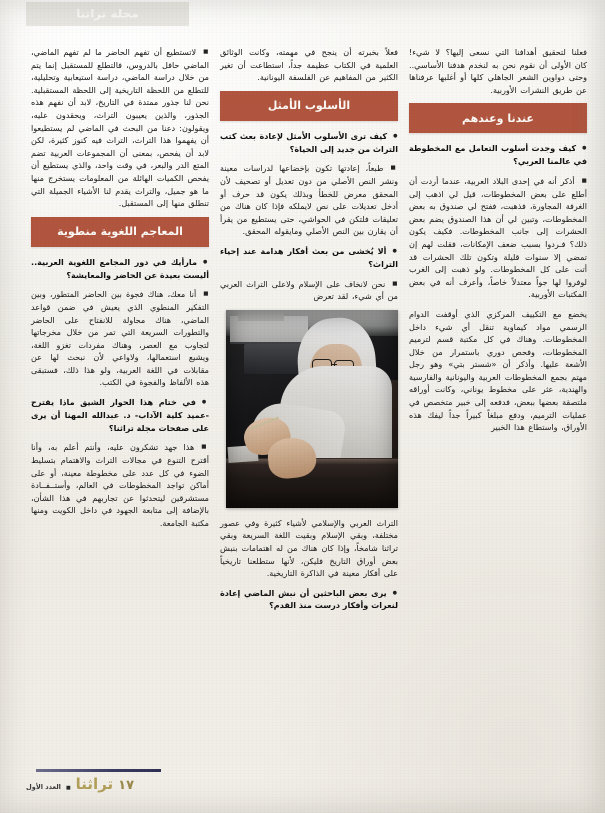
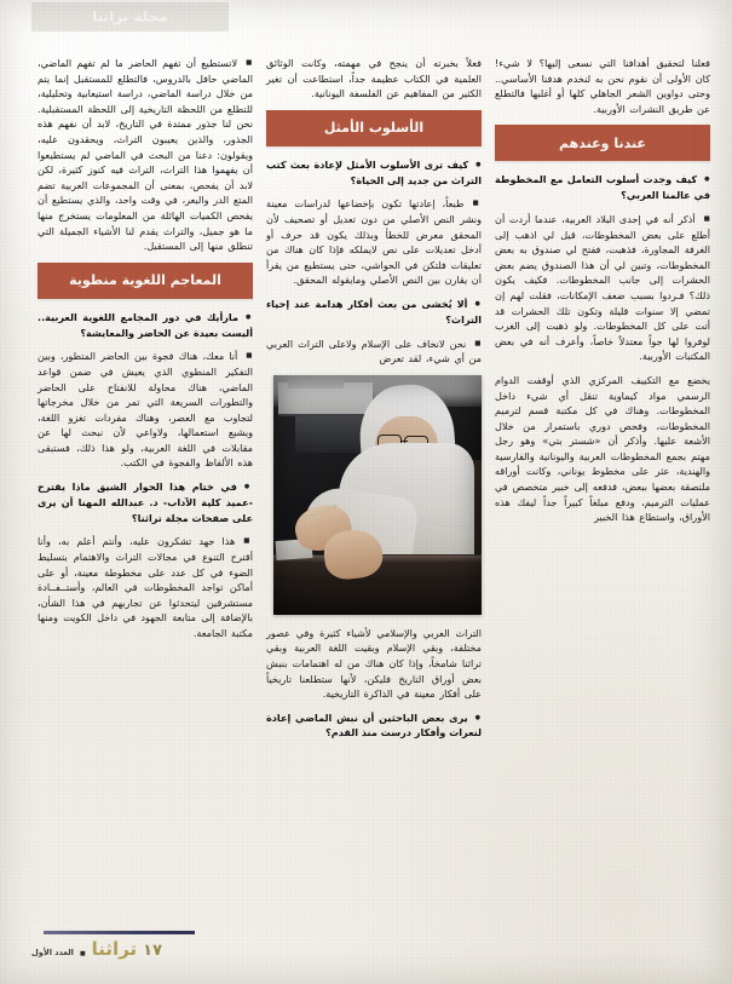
  مجلة تراثنا
- فعلنا لتحقيق أهدافنا التي نسعى إليها؟ لا شيء! كان الأولى أن نقوم نحن به لنخدم هدفنا الأساسي.. وحتى دواوين الشعر الجاهلي كلها أو أغلبها عرفناها عن طريق النشرات الأوربية.
+ فعلنا لتحقيق أهدافنا التي نسعى إليها؟ لا شيء! كان الأولى أن نقوم نحن به لنخدم هدفنا الأساسي.. وحتى دواوين الشعر الجاهلي كلها أو أغلبها فالتطلع عن طريق النشرات الأوربية.
  عندنا وعندهم
  كيف وجدت أسلوب التعامل مع المخطوطة في عالمنا العربي؟
  أذكر أنه في إحدى البلاد العربية، عندما أردت أن أطلع على بعض المخطوطات، قيل لي اذهب إلى الغرفة المجاورة، فذهبت، ففتح لي صندوق به بعض المخطوطات، وتبين لي أن هذا الصندوق يضم بعض الحشرات إلى جانب المخطوطات. فكيف يكون ذلك؟ فـردوا بسبب ضعف الإمكانات، فقلت لهم إن تمضي إلا سنوات قليلة وتكون تلك الحشرات قد أتت على كل المخطوطات. ولو ذهبت إلى الغرب لوفروا لها جواً معتدلاً خاصاً، وأعرف أنه في بعض المكتبات الأوربية.
  يخضع مع التكييف المركزي الذي أوقفت الدوام الرسمي مواد كيماوية تنقل أي شيء داخل المخطوطات. وهناك في كل مكتبة قسم لترميم المخطوطات، وفحص دوري باستمرار من خلال الأشعة عليها. وأذكر أن «شستر بتي» وهو رجل مهتم بجمع المخطوطات العربية واليونانية والفارسية والهندية، عثر على مخطوط يوناني، وكانت أوراقه ملتصقة بعضها ببعض، فدفعه إلى خبير متخصص في عمليات الترميم، ودفع مبلغاً كبيراً جداً ليفك هذه الأوراق، واستطاع هذا الخبير
  فعلاً بخبرته أن ينجح في مهمته، وكانت الوثائق العلمية في الكتاب عظيمة جداً، استطاعت أن تغير الكثير من المفاهيم عن الفلسفة اليونانية.
  الأسلوب الأمثل
  كيف ترى الأسلوب الأمثل لإعادة بعث كتب التراث من جديد إلى الحياة؟
  طبعاً، إعادتها تكون بإخضاعها لدراسات معينة ونشر النص الأصلي من دون تعديل أو تصحيف لأن المحقق معرض للخطأ وبذلك يكون قد حرف أو أدخل تعديلات على نص لايملكه فإذا كان هناك من تعليقات فلتكن في الحواشي، حتى يستطيع من يقرأ أن يقارن بين النص الأصلي ومايقوله المحقق.
  ألا يُخشى من بعث أفكار هدامة عند إحياء التراث؟
  نحن لانخاف على الإسلام ولاعلى التراث العربي من أي شيء، لقد تعرض
- التراث العربي والإسلامي لأشياء كثيرة وفي عصور مختلفة، وبقي الإسلام وبقيت اللغة السريعة وبقي تراثنا شامخاً، وإذا كان هناك من له اهتمامات بنبش بعض أوراق التاريخ فليكن، لأنها ستطلعنا تاريخياً على أفكار معينة في الذاكرة التاريخية.
+ التراث العربي والإسلامي لأشياء كثيرة وفي عصور مختلفة، وبقي الإسلام وبقيت اللغة العربية وبقي تراثنا شامخاً، وإذا كان هناك من له اهتمامات بنبش بعض أوراق التاريخ فليكن، لأنها ستطلعنا تاريخياً على أفكار معينة في الذاكرة التاريخية.
  يرى بعض الباحثين أن نبش الماضي إعادة لنعرات وأفكار درست منذ القدم؟
  لاتستطيع أن تفهم الحاضر ما لم تفهم الماضي، الماضي حافل بالدروس، فالتطلع للمستقبل إنما يتم من خلال دراسة الماضي، دراسة استيعابية وتحليلية، للتطلع من اللحظة التاريخية إلى اللحظة المستقبلية. نحن لنا جذور ممتدة في التاريخ، لابد أن نفهم هذه الجذور، والذين يعيبون التراث، ويحقدون عليه، ويقولون: دعنا من البحث في الماضي لم يستطيعوا أن يفهموا هذا التراث، التراث فيه كنوز كثيرة، لكن لابد أن يفحص، بمعنى أن المجموعات العربية تضم المتع الدر والبعر، في وقت واحد، والذي يستطيع أن يفحص الكميات الهائلة من المعلومات يستخرج منها ما هو جميل، والتراث يقدم لنا الأشياء الجميلة التي تنطلق منها إلى المستقبل.
  المعاجم اللغوية منطوية
  مارأيك في دور المجامع اللغوية العربية.. أليست بعيدة عن الحاضر والمعايشة؟
  أنا معك، هناك فجوة بين الحاضر المتطور، وبين التفكير المنطوي الذي يعيش في ضمن قواعد الماضي، هناك محاولة للانفتاح على الحاضر والتطورات السريعة التي تمر من خلال مخرجاتها لتجاوب مع العصر، وهناك مفردات تغزو اللغة، ويشيع استعمالها، ولاواعي لأن نبحث لها عن مقابلات في اللغة العربية، ولو هذا ذلك، فستبقى هذه الألفاظ والفجوة في الكتب.
  في ختام هذا الحوار الشيق ماذا يقترح -عميد كلية الآداب- د. عبدالله المهنا أن يرى على صفحات مجلة تراثنا؟
  هذا جهد تشكرون عليه، وأنتم أعلم به، وأنا أقترح التنوع في مجالات التراث والاهتمام بتسليط الضوء في كل عدد على مخطوطة معينة، أو على أماكن تواجد المخطوطات في العالم، وأستــفــادة مستشرقين ليتحدثوا عن تجاربهم في هذا الشأن، بالإضافة إلى متابعة الجهود في داخل الكويت ومنها مكتبة الجامعة.
  ١٧
  تراثنا
  العدد الأول
